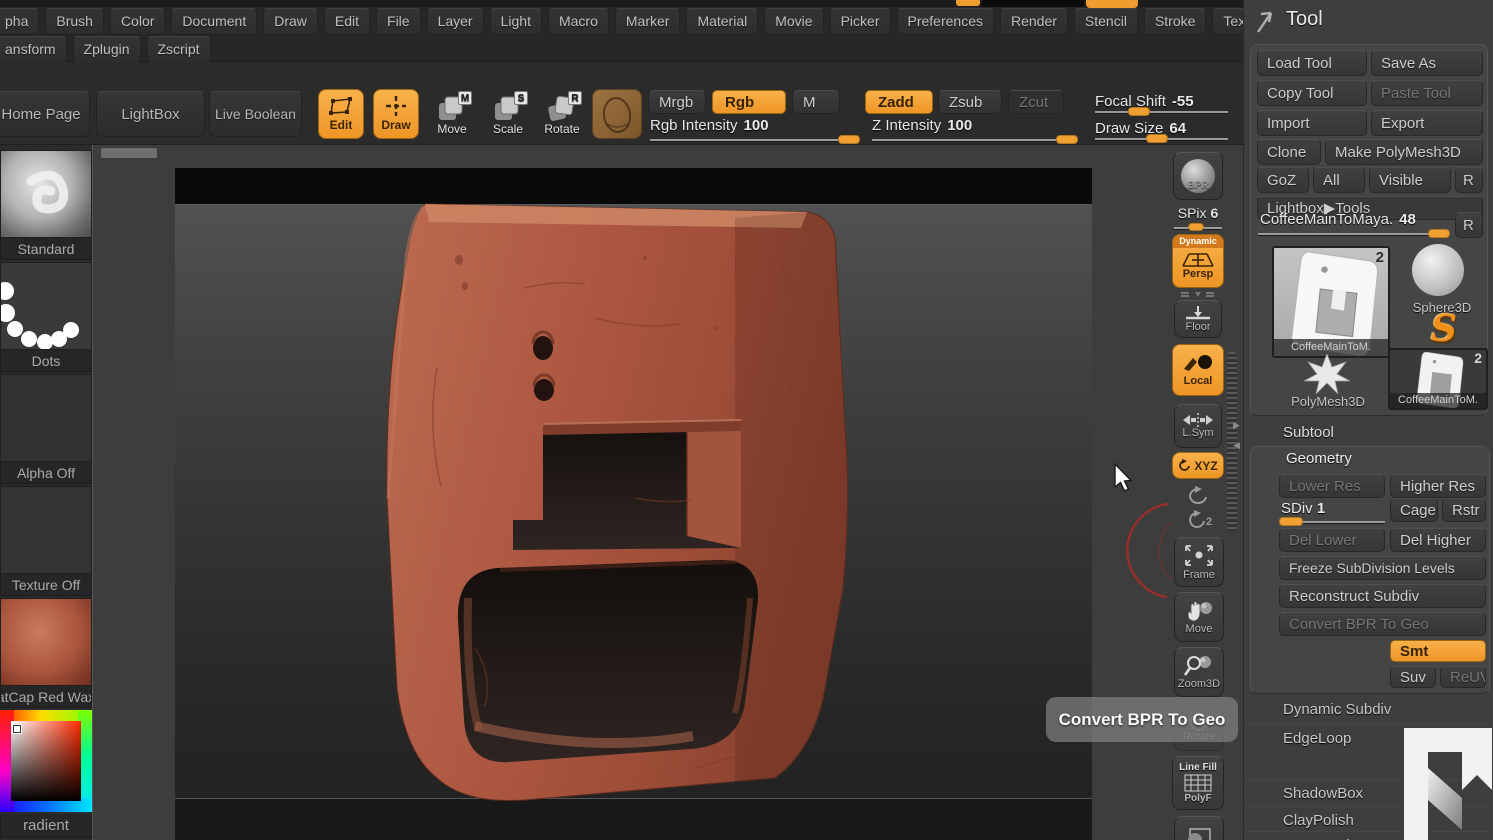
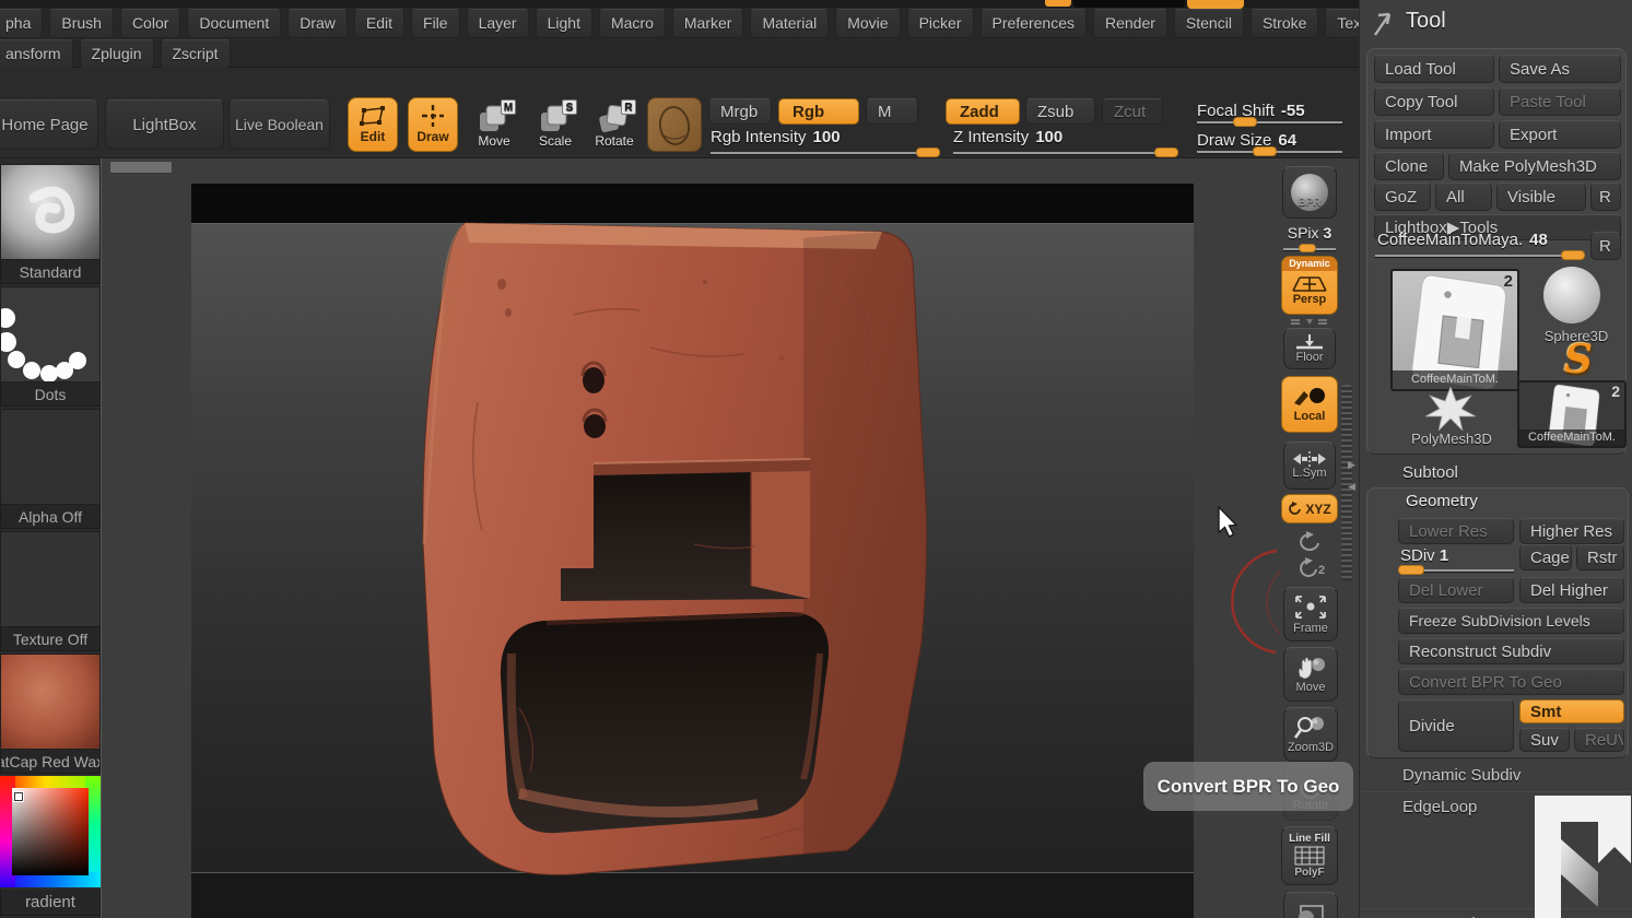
  pha
  Brush
  Color
  Document
  Draw
  Edit
  File
  Layer
  Light
  Macro
  Marker
  Material
  Movie
  Picker
  Preferences
  Render
  Stencil
  Stroke
  ansform
  Zplugin
  Zscript
  Home Page
  LightBox
  Live Boolean
  Edit
  Draw
  M
  Move
  S
  Scale
  R
  Rotate
  Mrgb
  Rgb
  M
  Rgb Intensity 100
  Zadd
  Zsub
  Zcut
  Z Intensity 100
  Focal Shift -55
  Draw Size 64
  Standard
  Dots
  Alpha Off
  Texture Off
  atCap Red Wa
  radient
  BPR
- SPix 6
+ SPix 3
  Dynamic
  Persp
  Floor
  Local
  L.Sym
  XYZ
  2
  Frame
  Move
  Zoom3D
  Rotate
  Line Fill
  PolyF
  ▶
  ◀
  Tool
  Load Tool
  Save As
  Copy Tool
  Paste Tool
  Import
  Export
  Clone
  Make PolyMesh3D
  GoZ
  All
  Visible
  R
  Lightbox▶Tools
  CoffeeMainToMaya. 48
  R
  2
  CoffeeMainToM.
  Sphere3D
  S
  PolyMesh3D
  2
  CoffeeMainToM.
  Subtool
  Geometry
  Lower Res
  Higher Res
  SDiv 1
  Cage
  Rstr
  Del Lower
  Del Higher
  Freeze SubDivision Levels
  Reconstruct Subdiv
  Convert BPR To Geo
+ Divide
  Smt
  Suv
  ReU
  Dynamic Subdiv
  EdgeLoop
- ShadowBox
- ClayPolish
  Convert BPR To Geo
